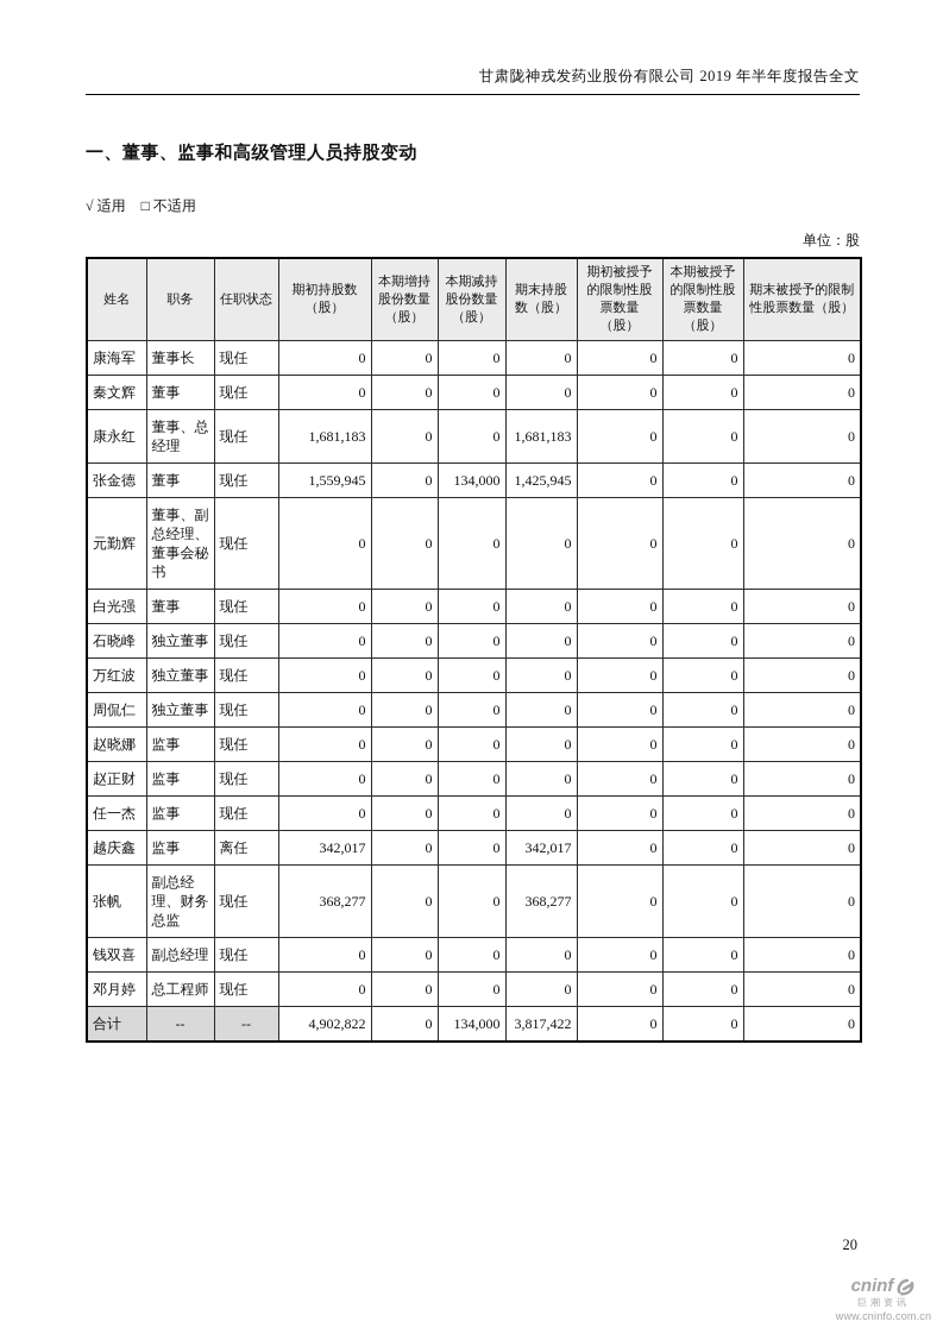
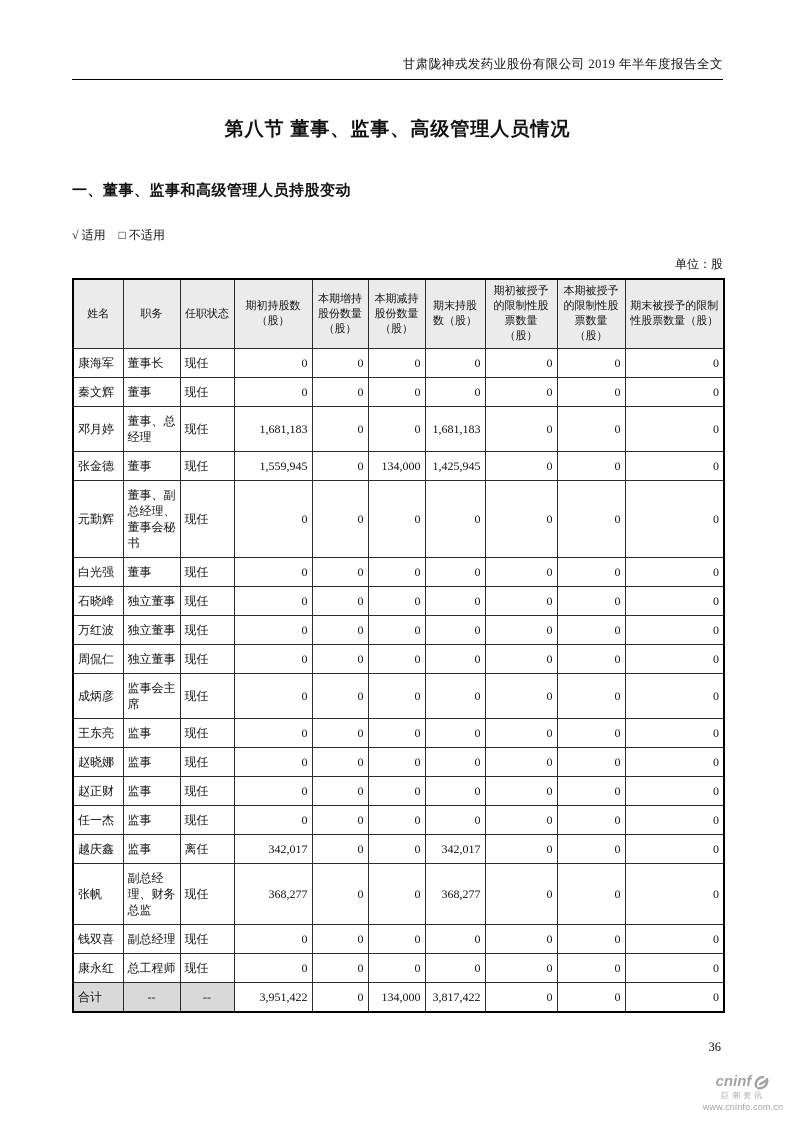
  甘肃陇神戎发药业股份有限公司 2019 年半年度报告全文
+ 第八节 董事、监事、高级管理人员情况
  一、董事、监事和高级管理人员持股变动
  √ 适用 □ 不适用
  单位：股
  姓名	职务	任职状态	期初持股数（股）	本期增持股份数量（股）	本期减持股份数量（股）	期末持股数（股）	期初被授予的限制性股票数量（股）	本期被授予的限制性股票数量（股）	期末被授予的限制性股票数量（股）
  康海军	董事长	现任	0	0	0	0	0	0	0
  秦文辉	董事	现任	0	0	0	0	0	0	0
- 康永红	董事、总经理	现任	1,681,183	0	0	1,681,183	0	0	0
+ 邓月婷	董事、总经理	现任	1,681,183	0	0	1,681,183	0	0	0
  张金德	董事	现任	1,559,945	0	134,000	1,425,945	0	0	0
  元勤辉	董事、副总经理、董事会秘书	现任	0	0	0	0	0	0	0
  白光强	董事	现任	0	0	0	0	0	0	0
  石晓峰	独立董事	现任	0	0	0	0	0	0	0
  万红波	独立董事	现任	0	0	0	0	0	0	0
  周侃仁	独立董事	现任	0	0	0	0	0	0	0
+ 成炳彦	监事会主席	现任	0	0	0	0	0	0	0
+ 王东亮	监事	现任	0	0	0	0	0	0	0
  赵晓娜	监事	现任	0	0	0	0	0	0	0
  赵正财	监事	现任	0	0	0	0	0	0	0
  任一杰	监事	现任	0	0	0	0	0	0	0
  越庆鑫	监事	离任	342,017	0	0	342,017	0	0	0
  张帆	副总经理、财务总监	现任	368,277	0	0	368,277	0	0	0
  钱双喜	副总经理	现任	0	0	0	0	0	0	0
- 邓月婷	总工程师	现任	0	0	0	0	0	0	0
+ 康永红	总工程师	现任	0	0	0	0	0	0	0
- 合计	--	--	4,902,822	0	134,000	3,817,422	0	0	0
+ 合计	--	--	3,951,422	0	134,000	3,817,422	0	0	0
- 20
+ 36
  cninf
  巨潮资讯
  www.cninfo.com.cn
